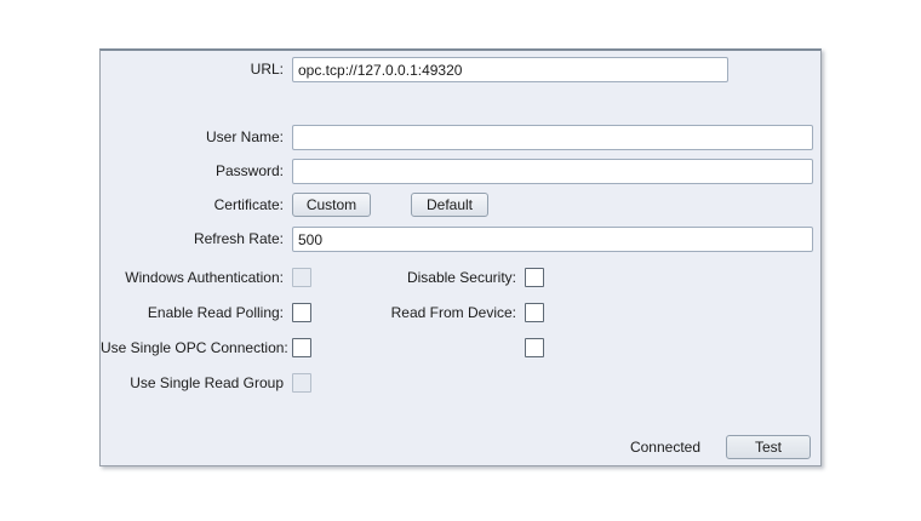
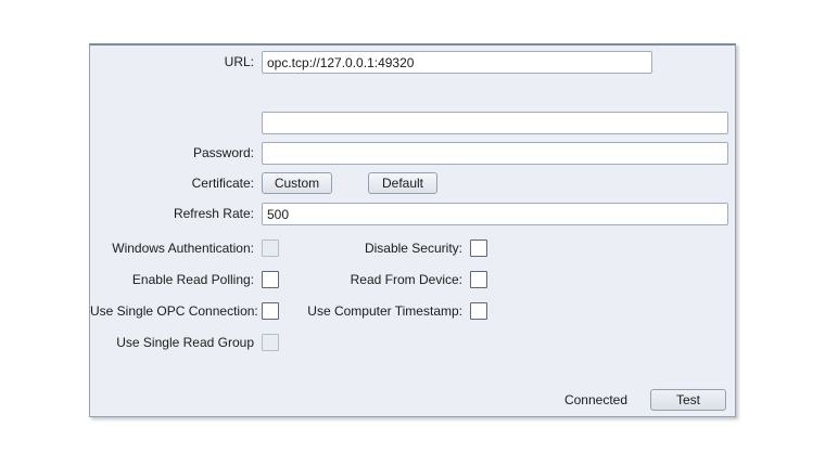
  URL:
  opc.tcp://127.0.0.1:49320
- User Name:
  Password:
  Certificate:
  Custom
  Default
  Refresh Rate:
  500
  Windows Authentication:
  Disable Security:
  Enable Read Polling:
  Read From Device:
  Use Single OPC Connection:
+ Use Computer Timestamp:
  Use Single Read Group
  Connected
  Test
